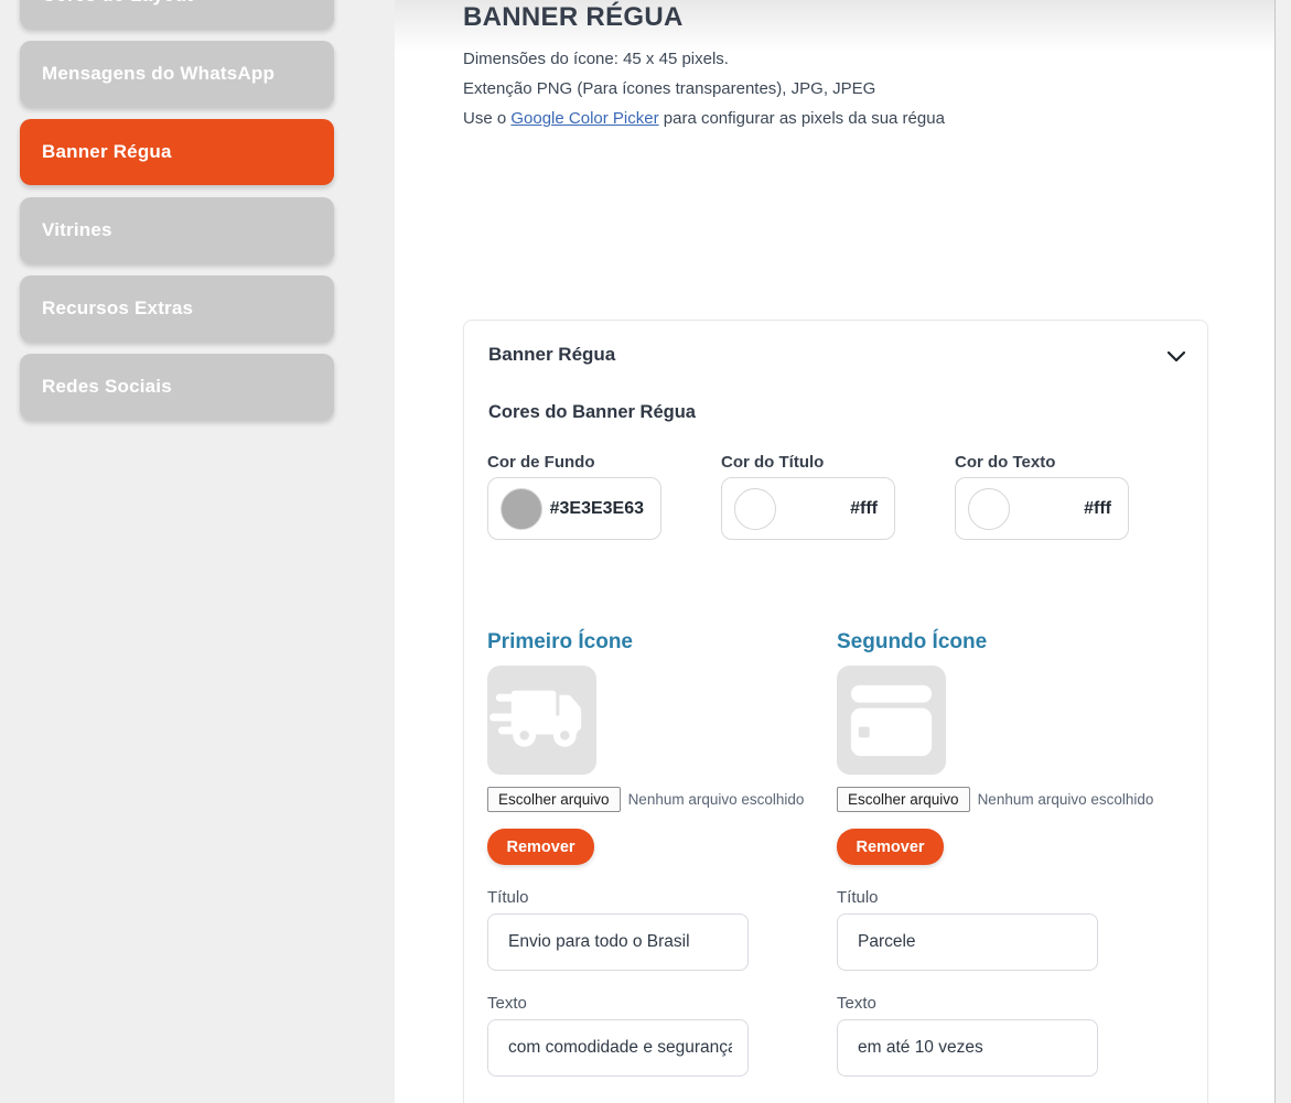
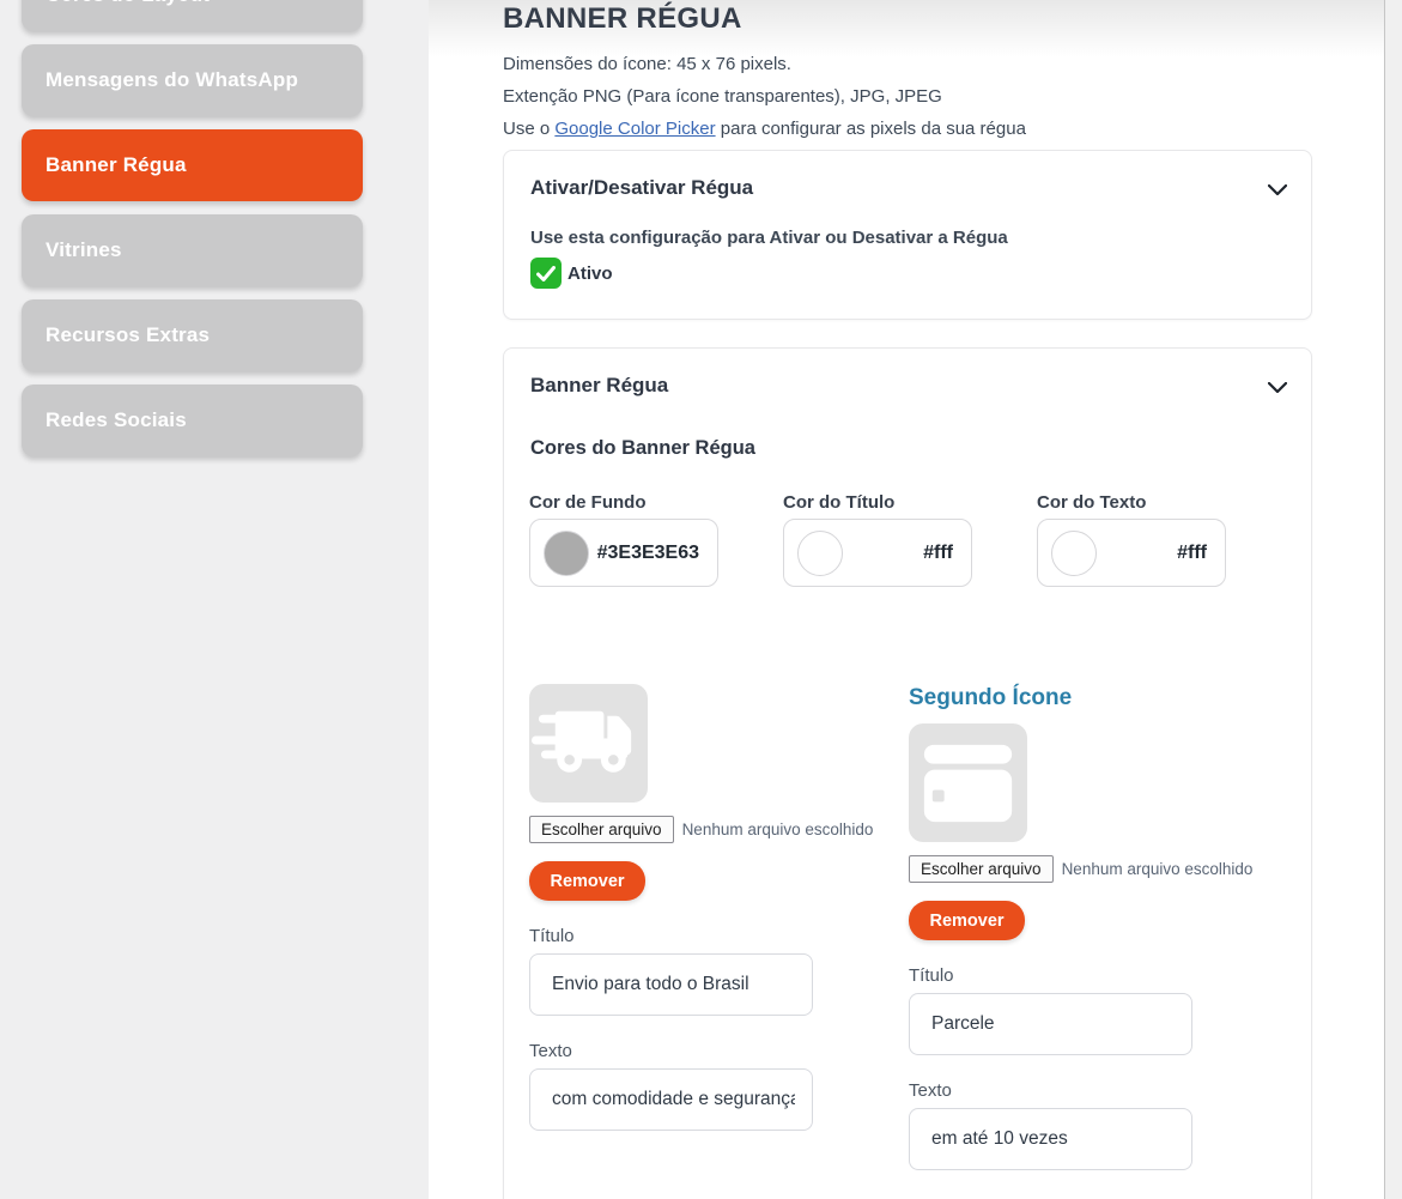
  Mensagens do WhatsApp
  Banner Régua
  Vitrines
  Recursos Extras
  Redes Sociais
- Dimensões do ícone: 45 x 45 pixels.
+ Dimensões do ícone: 45 x 76 pixels.
- Extenção PNG (Para ícones transparentes), JPG, JPEG
+ Extenção PNG (Para ícone transparentes), JPG, JPEG
  Use o Google Color Picker para configurar as pixels da sua régua
+ Ativar/Desativar Régua
+ Use esta configuração para Ativar ou Desativar a Régua
+ Ativo
  Banner Régua
  Cores do Banner Régua
  Cor de Fundo
  #3E3E3E63
  Cor do Título
  #fff
  Cor do Texto
  #fff
- Primeiro Ícone
  Escolher arquivo
  Nenhum arquivo escolhido
  Remover
  Título
  Envio para todo o Brasil
  Texto
  com comodidade e seguranç
  Segundo Ícone
  Escolher arquivo
  Nenhum arquivo escolhido
  Remover
  Título
  Parcele
  Texto
  em até 10 vezes
